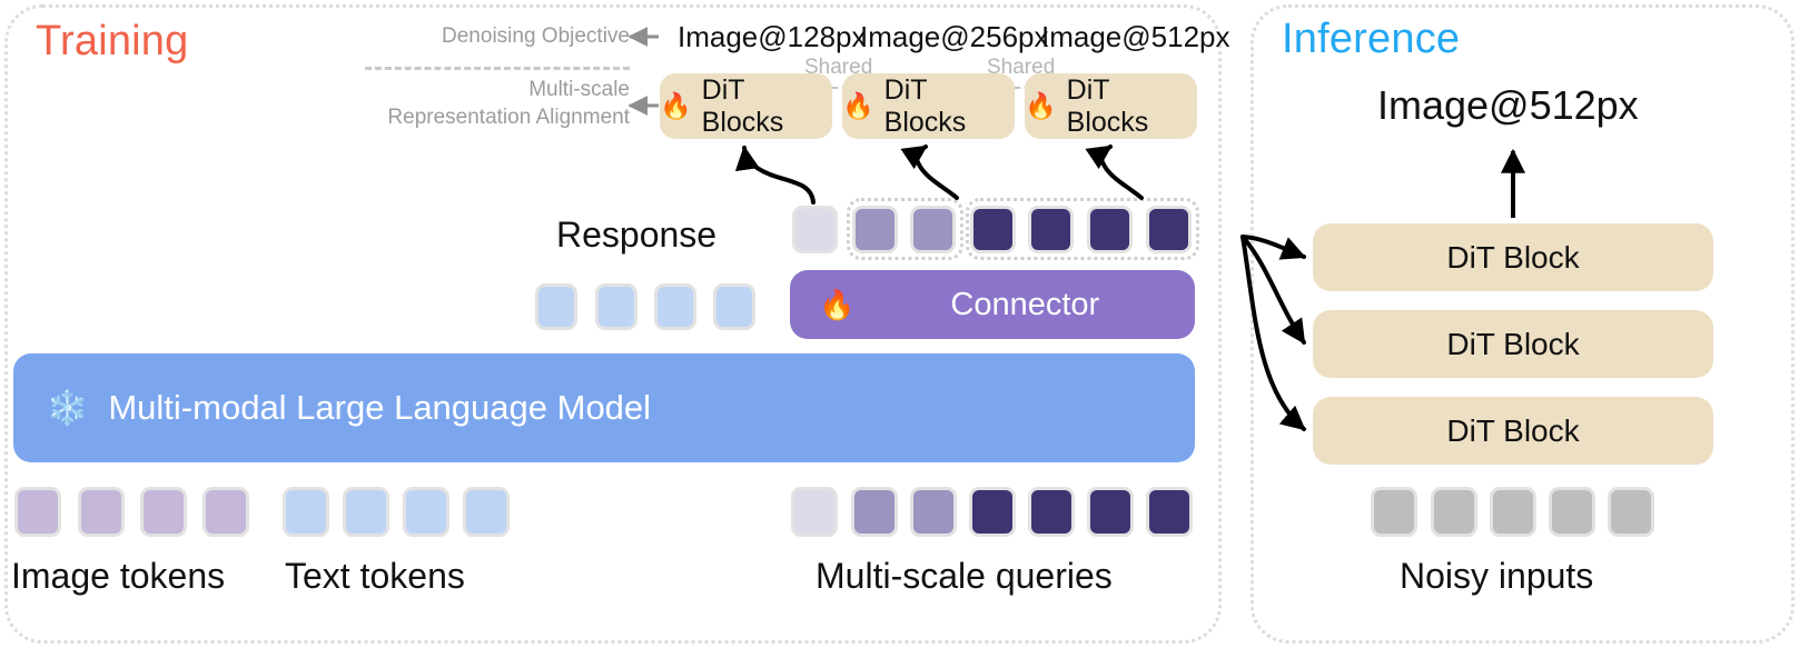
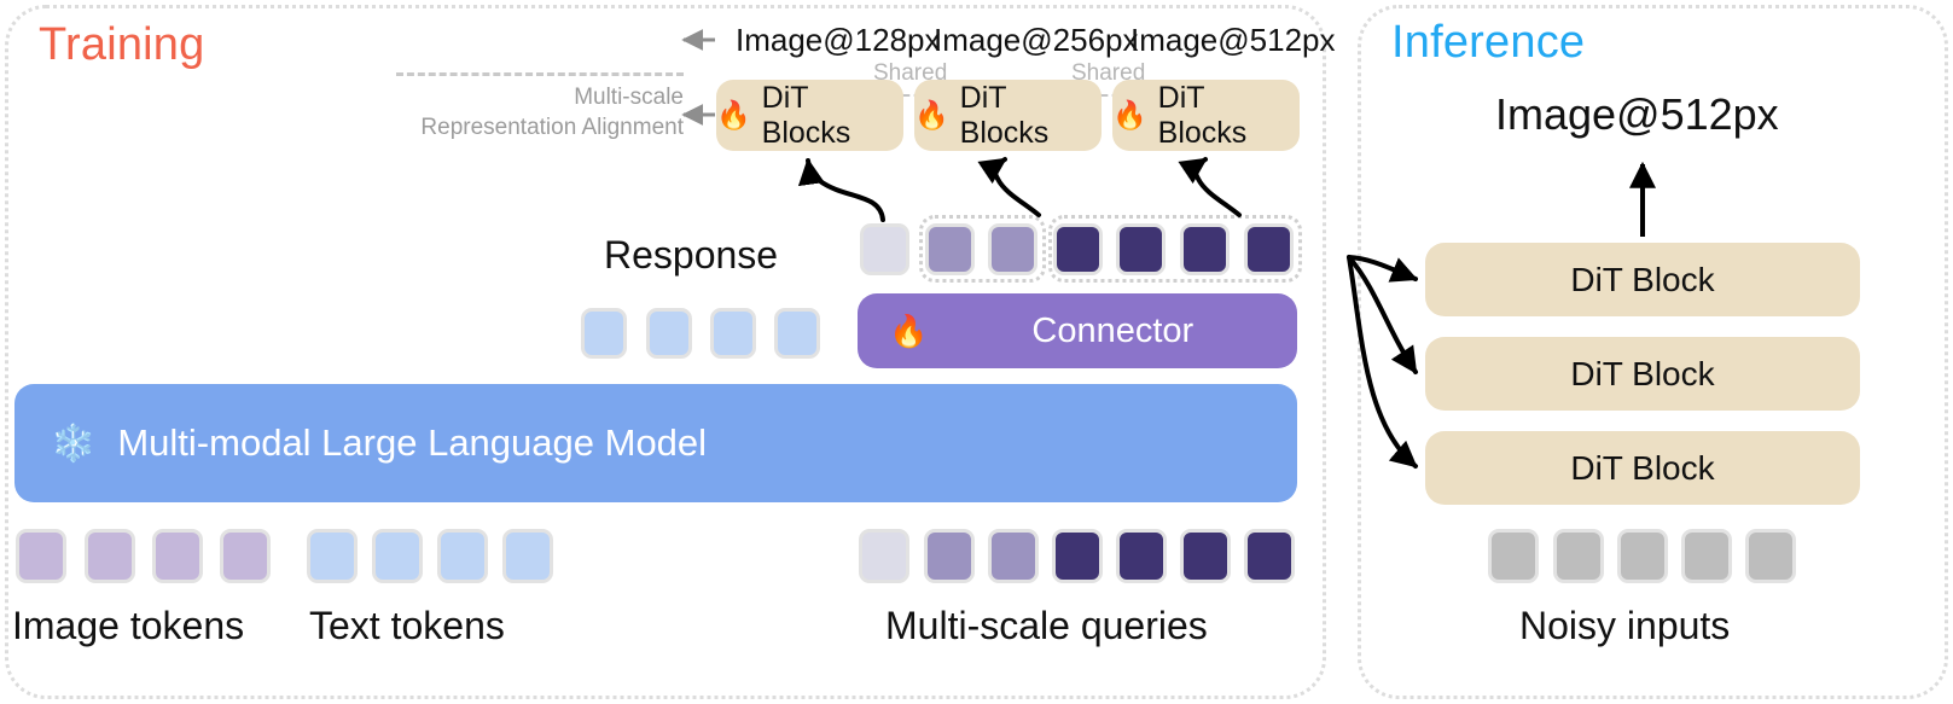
  Training
  Inference
- Denoising Objective
  Multi-scale
  Representation Alignment
  Image@128px
  Image@256px
  Image@512px
  Shared
  Shared
  🔥
  DiT Blocks
  🔥
  DiT Blocks
  🔥
  DiT Blocks
  Response
  🔥
  Connector
  ❄️
  Multi-modal Large Language Model
  Image tokens
  Text tokens
  Multi-scale queries
  Image@512px
  DiT Block
  DiT Block
  DiT Block
  Noisy inputs
